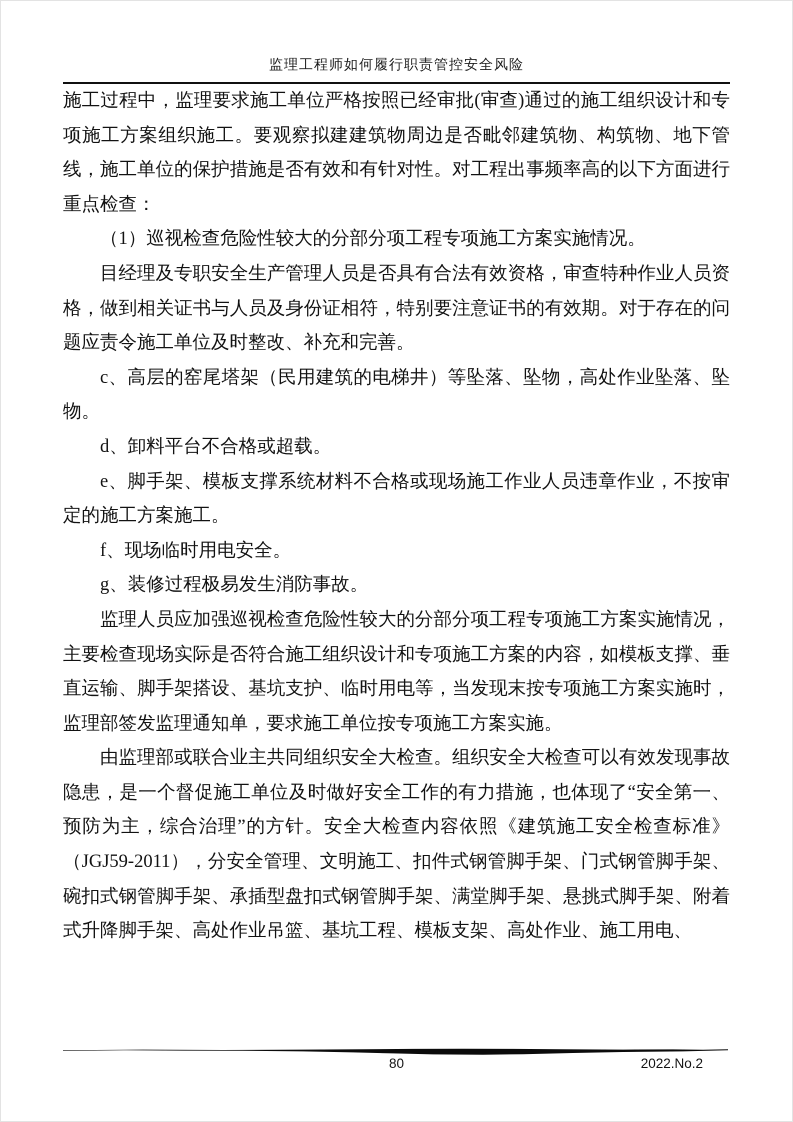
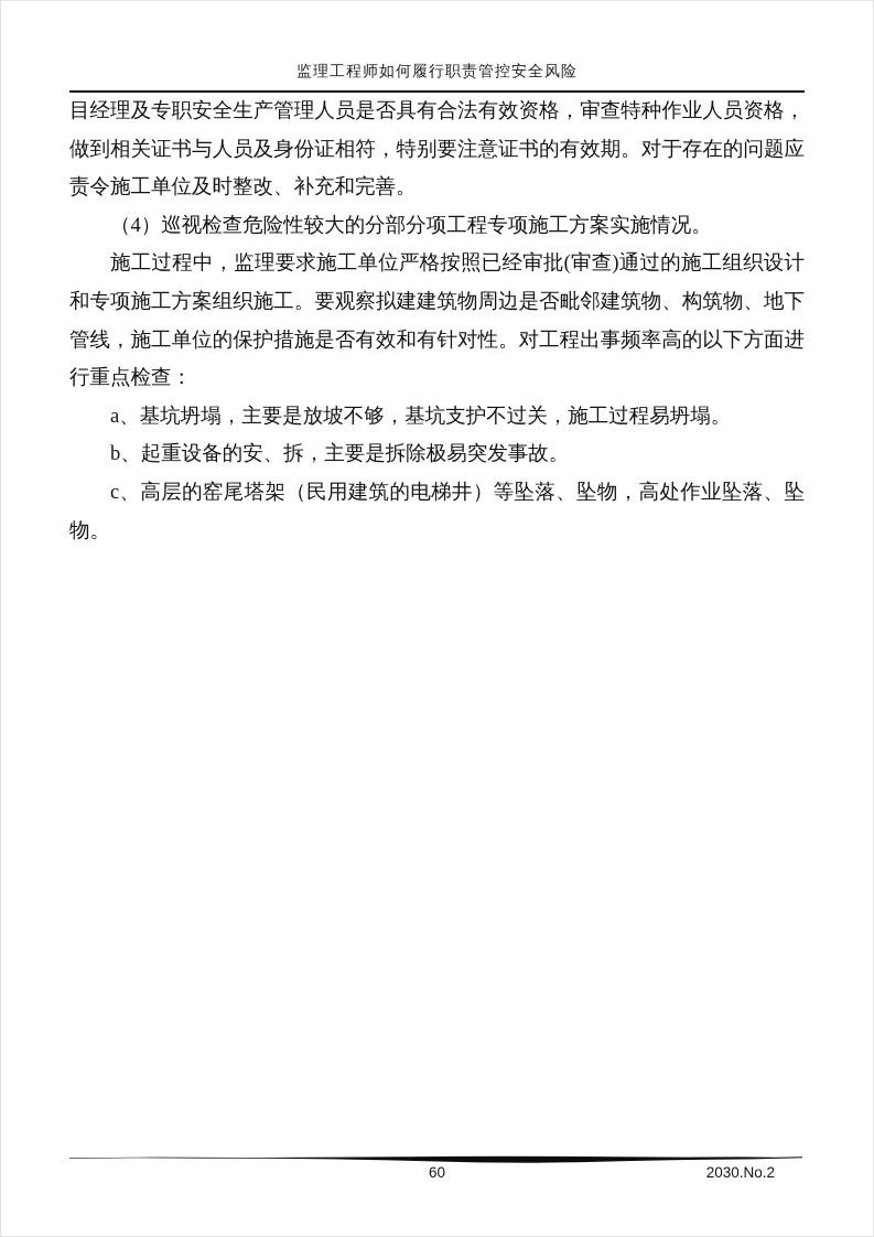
  监理工程师如何履行职责管控安全风险
- 施工过程中，监理要求施工单位严格按照已经审批(审查)通过的施工组织设计和专项施工方案组织施工。要观察拟建建筑物周边是否毗邻建筑物、构筑物、地下管线，施工单位的保护措施是否有效和有针对性。对工程出事频率高的以下方面进行重点检查：
+ 目经理及专职安全生产管理人员是否具有合法有效资格，审查特种作业人员资格，做到相关证书与人员及身份证相符，特别要注意证书的有效期。对于存在的问题应责令施工单位及时整改、补充和完善。
- （1）巡视检查危险性较大的分部分项工程专项施工方案实施情况。
+ （4）巡视检查危险性较大的分部分项工程专项施工方案实施情况。
- 目经理及专职安全生产管理人员是否具有合法有效资格，审查特种作业人员资格，做到相关证书与人员及身份证相符，特别要注意证书的有效期。对于存在的问题应责令施工单位及时整改、补充和完善。
+ 施工过程中，监理要求施工单位严格按照已经审批(审查)通过的施工组织设计和专项施工方案组织施工。要观察拟建建筑物周边是否毗邻建筑物、构筑物、地下管线，施工单位的保护措施是否有效和有针对性。对工程出事频率高的以下方面进行重点检查：
+ a、基坑坍塌，主要是放坡不够，基坑支护不过关，施工过程易坍塌。
+ b、起重设备的安、拆，主要是拆除极易突发事故。
  c、高层的窑尾塔架（民用建筑的电梯井）等坠落、坠物，高处作业坠落、坠物。
- d、卸料平台不合格或超载。
- e、脚手架、模板支撑系统材料不合格或现场施工作业人员违章作业，不按审定的施工方案施工。
- f、现场临时用电安全。
- g、装修过程极易发生消防事故。
- 监理人员应加强巡视检查危险性较大的分部分项工程专项施工方案实施情况，主要检查现场实际是否符合施工组织设计和专项施工方案的内容，如模板支撑、垂直运输、脚手架搭设、基坑支护、临时用电等，当发现末按专项施工方案实施时，监理部签发监理通知单，要求施工单位按专项施工方案实施。
- 由监理部或联合业主共同组织安全大检查。组织安全大检查可以有效发现事故隐患，是一个督促施工单位及时做好安全工作的有力措施，也体现了“安全第一、预防为主，综合治理”的方针。安全大检查内容依照《建筑施工安全检查标准》（JGJ59-2011），分安全管理、文明施工、扣件式钢管脚手架、门式钢管脚手架、碗扣式钢管脚手架、承插型盘扣式钢管脚手架、满堂脚手架、悬挑式脚手架、附着式升降脚手架、高处作业吊篮、基坑工程、模板支架、高处作业、施工用电、
- 80
+ 60
- 2022.No.2
+ 2030.No.2
